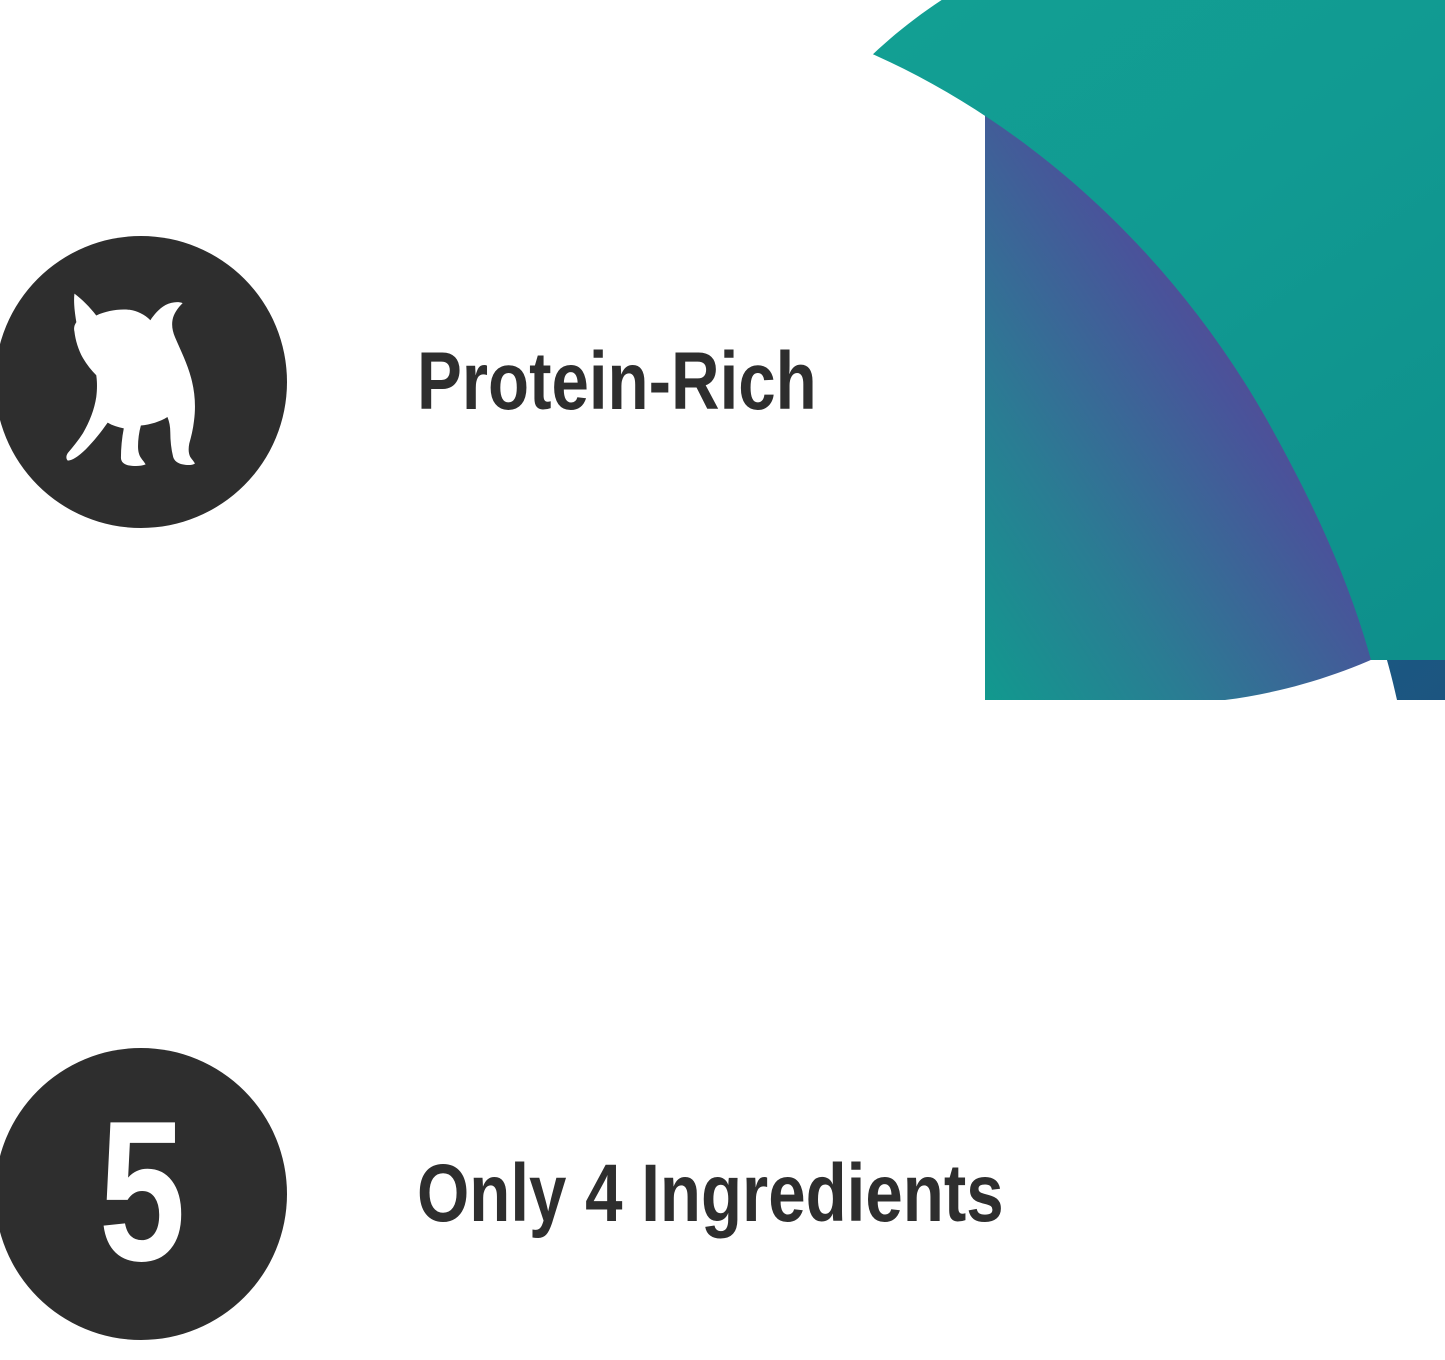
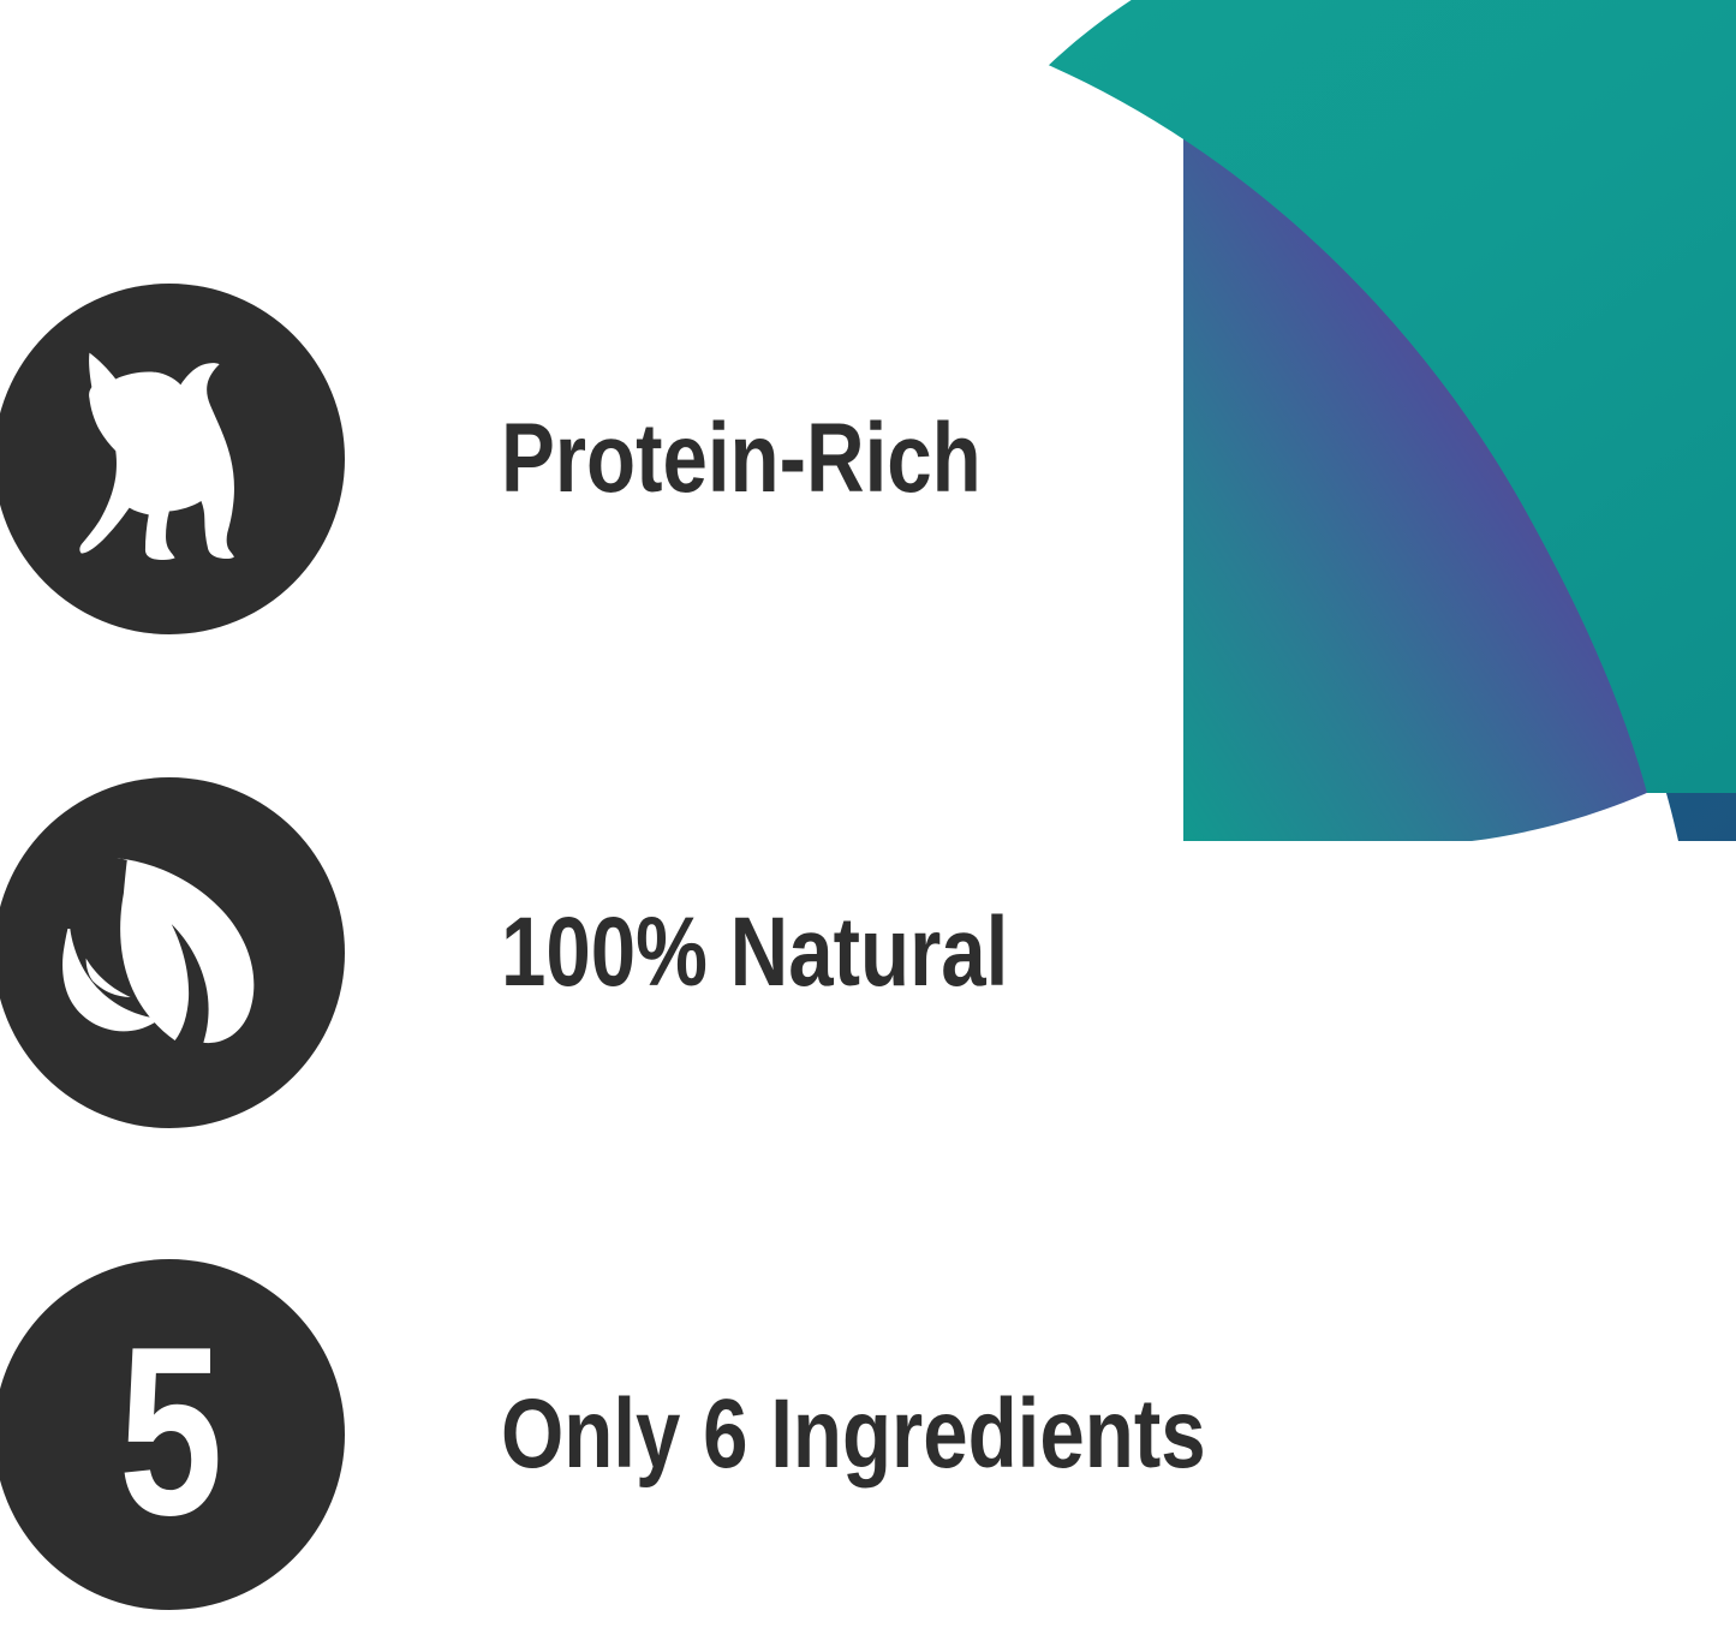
  Protein-Rich
+ 100% Natural
  5
- Only 4 Ingredients
+ Only 6 Ingredients
